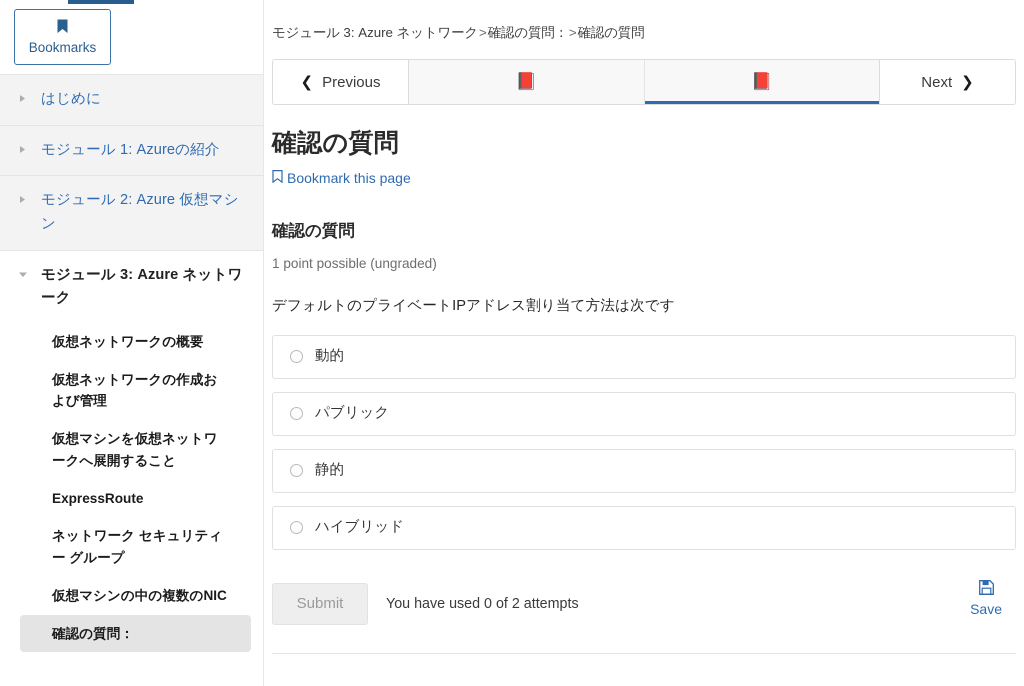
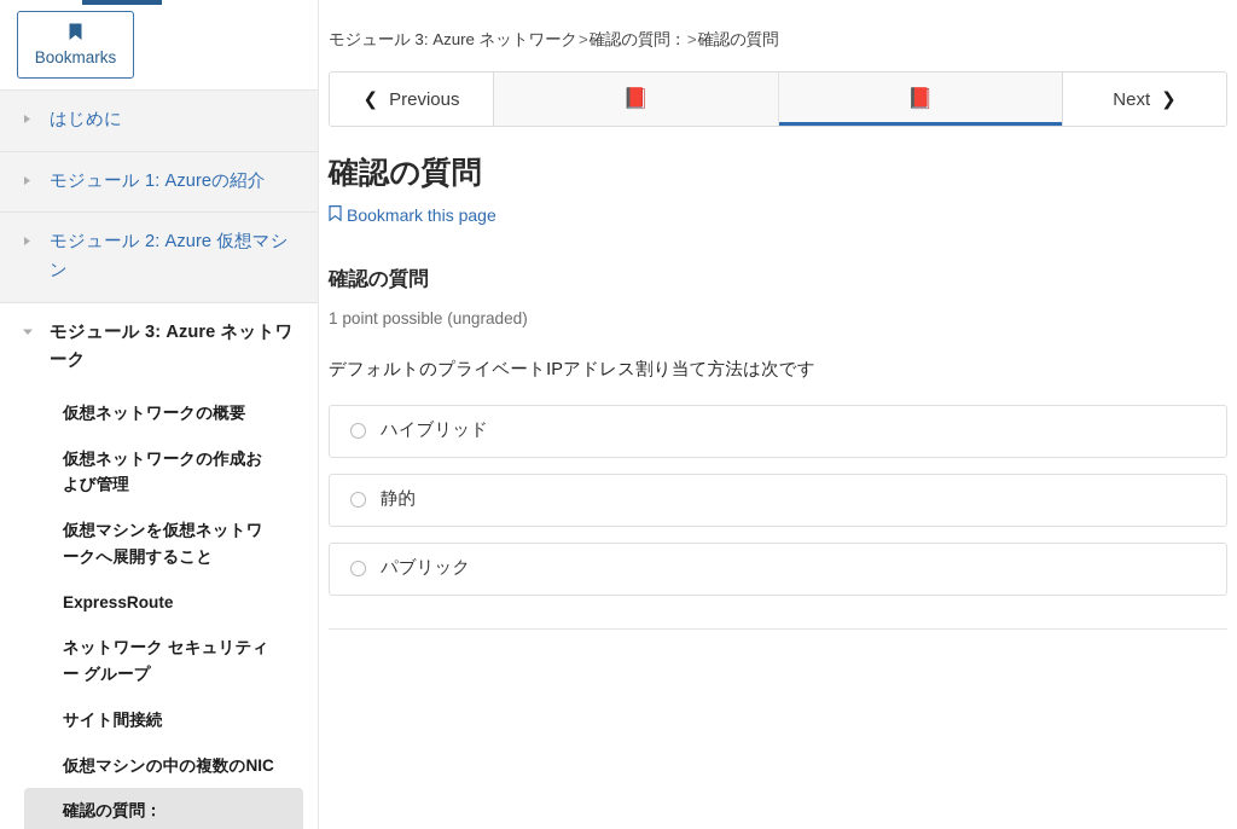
  Bookmarks
  はじめに
  モジュール 1: Azureの紹介
  モジュール 2: Azure 仮想マシン
  モジュール 3: Azure ネットワーク
  仮想ネットワークの概要
  仮想ネットワークの作成および管理
  仮想マシンを仮想ネットワークへ展開すること
  ExpressRoute
  ネットワーク セキュリティー グループ
+ サイト間接続
  仮想マシンの中の複数のNIC
  確認の質問：
  モジュール 3: Azure ネットワーク>確認の質問：>確認の質問
  ❮
  Previous
  📕
  📕
  Next
  ❯
  確認の質問
  Bookmark this page
  確認の質問
  1 point possible (ungraded)
  デフォルトのプライベートIPアドレス割り当て方法は次です
- 動的
- パブリック
+ ハイブリッド
  静的
- ハイブリッド
+ パブリック
- Submit
- You have used 0 of 2 attempts
- Save
